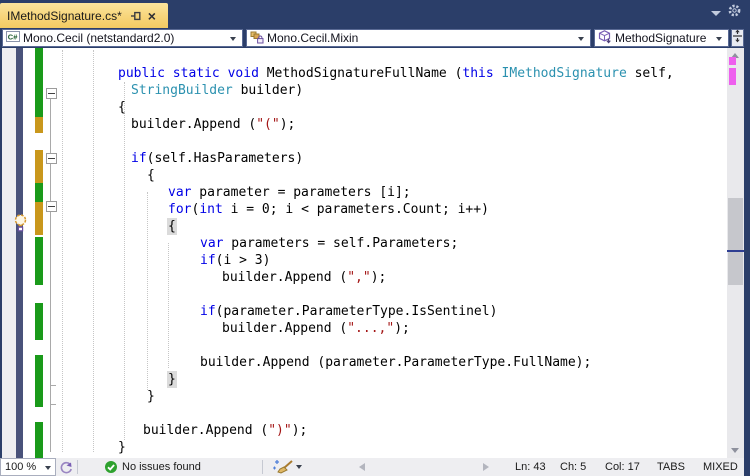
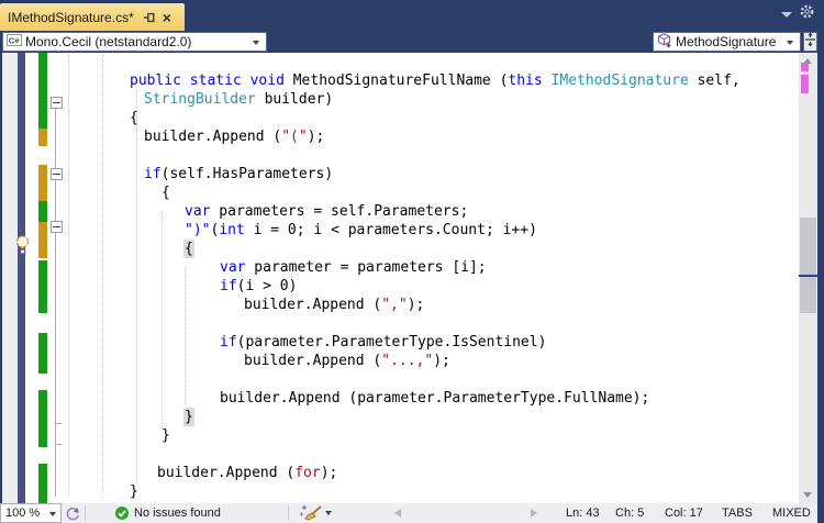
  IMethodSignature.cs*
  ×
  C#
  Mono.Cecil (netstandard2.0)
- Mono.Cecil.Mixin
  MethodSignature
  public static void MethodSignatureFullName (this IMethodSignature self,
  StringBuilder builder)
  {
  builder.Append ("(");
  if(self.HasParameters)
  {
- var parameter = parameters [i];
+ var parameters = self.Parameters;
- for(int i = 0; i < parameters.Count; i++)
+ ")"(int i = 0; i < parameters.Count; i++)
  {
- var parameters = self.Parameters;
+ var parameter = parameters [i];
- if(i > 3)
+ if(i > 0)
  builder.Append (",");
  if(parameter.ParameterType.IsSentinel)
  builder.Append ("...,");
  builder.Append (parameter.ParameterType.FullName);
  }
  }
- builder.Append (")");
+ builder.Append (for);
  }
  100 %
  No issues found
  Ln: 43
  Ch: 5
  Col: 17
  TABS
  MIXED
